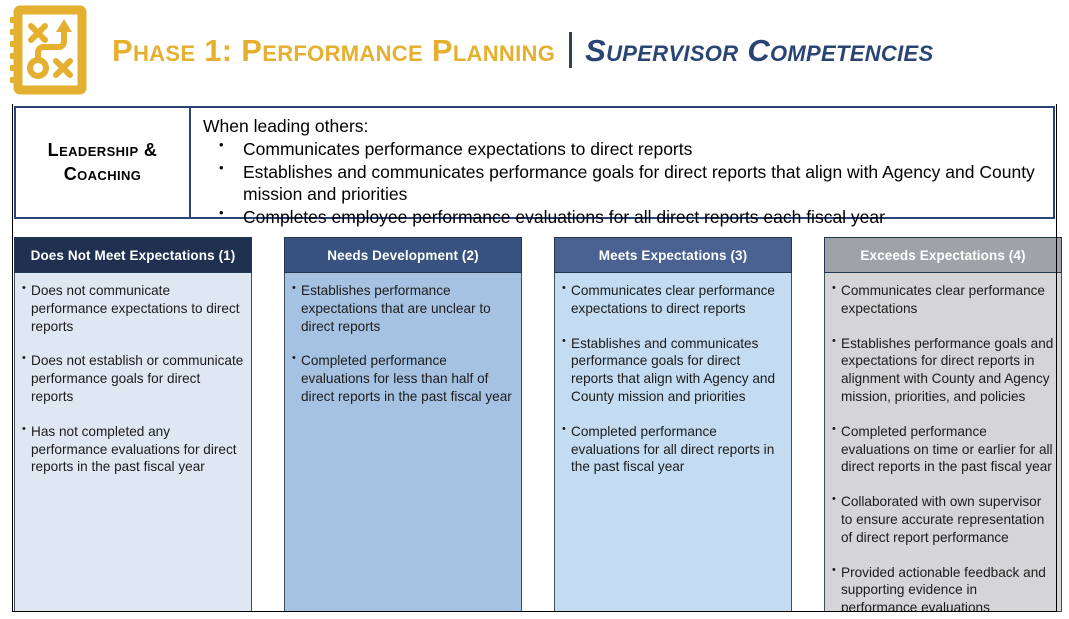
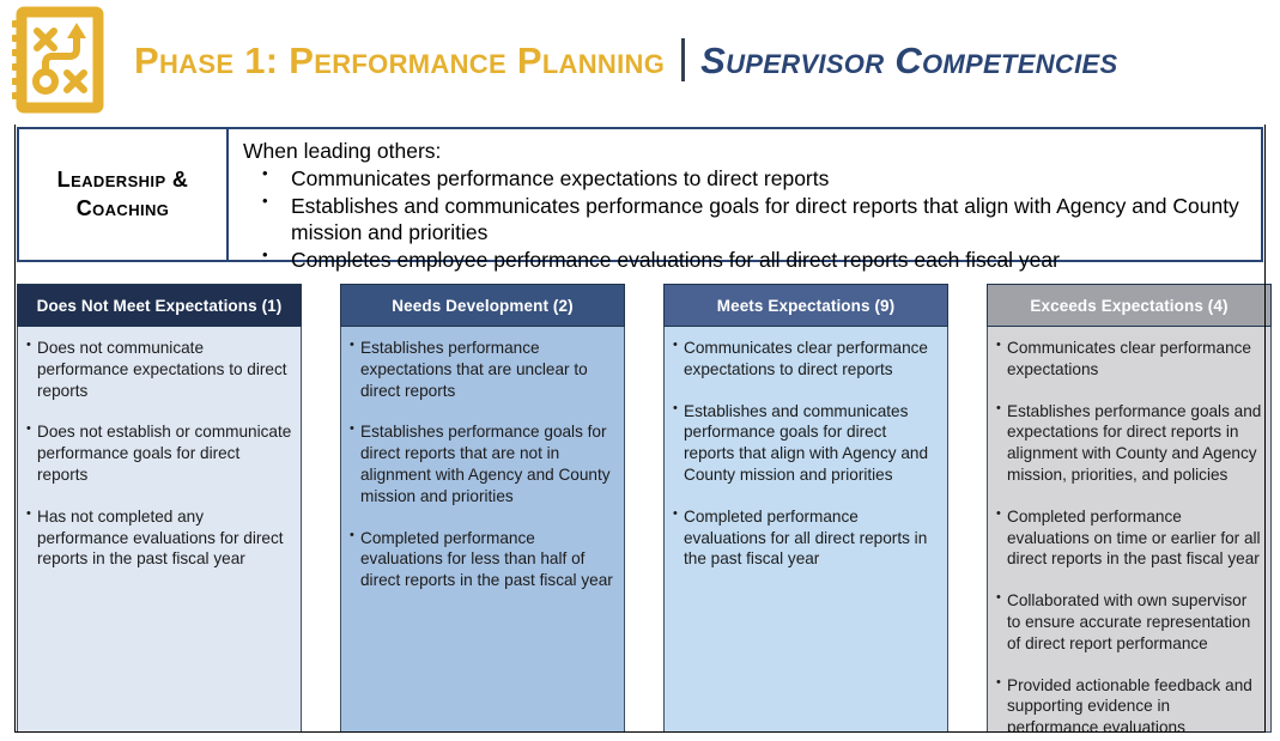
  Phase 1: Performance Planning
  Supervisor Competencies
  Leadership &
  Coaching
  When leading others:
  Communicates performance expectations to direct reports
  Establishes and communicates performance goals for direct reports that align with Agency and County mission and priorities
  Completes employee performance evaluations for all direct reports each fiscal year
  Does Not Meet Expectations (1)
  Does not communicate performance expectations to direct reports
  Does not establish or communicate performance goals for direct reports
  Has not completed any performance evaluations for direct reports in the past fiscal year
  Needs Development (2)
  Establishes performance expectations that are unclear to direct reports
+ Establishes performance goals for direct reports that are not in alignment with Agency and County mission and priorities
  Completed performance evaluations for less than half of direct reports in the past fiscal year
- Meets Expectations (3)
+ Meets Expectations (9)
  Communicates clear performance expectations to direct reports
  Establishes and communicates performance goals for direct reports that align with Agency and County mission and priorities
  Completed performance evaluations for all direct reports in the past fiscal year
  Exceeds Expectations (4)
  Communicates clear performance expectations
  Establishes performance goals and expectations for direct reports in alignment with County and Agency mission, priorities, and policies
  Completed performance evaluations on time or earlier for all direct reports in the past fiscal year
  Collaborated with own supervisor to ensure accurate representation of direct report performance
  Provided actionable feedback and supporting evidence in performance evaluations
